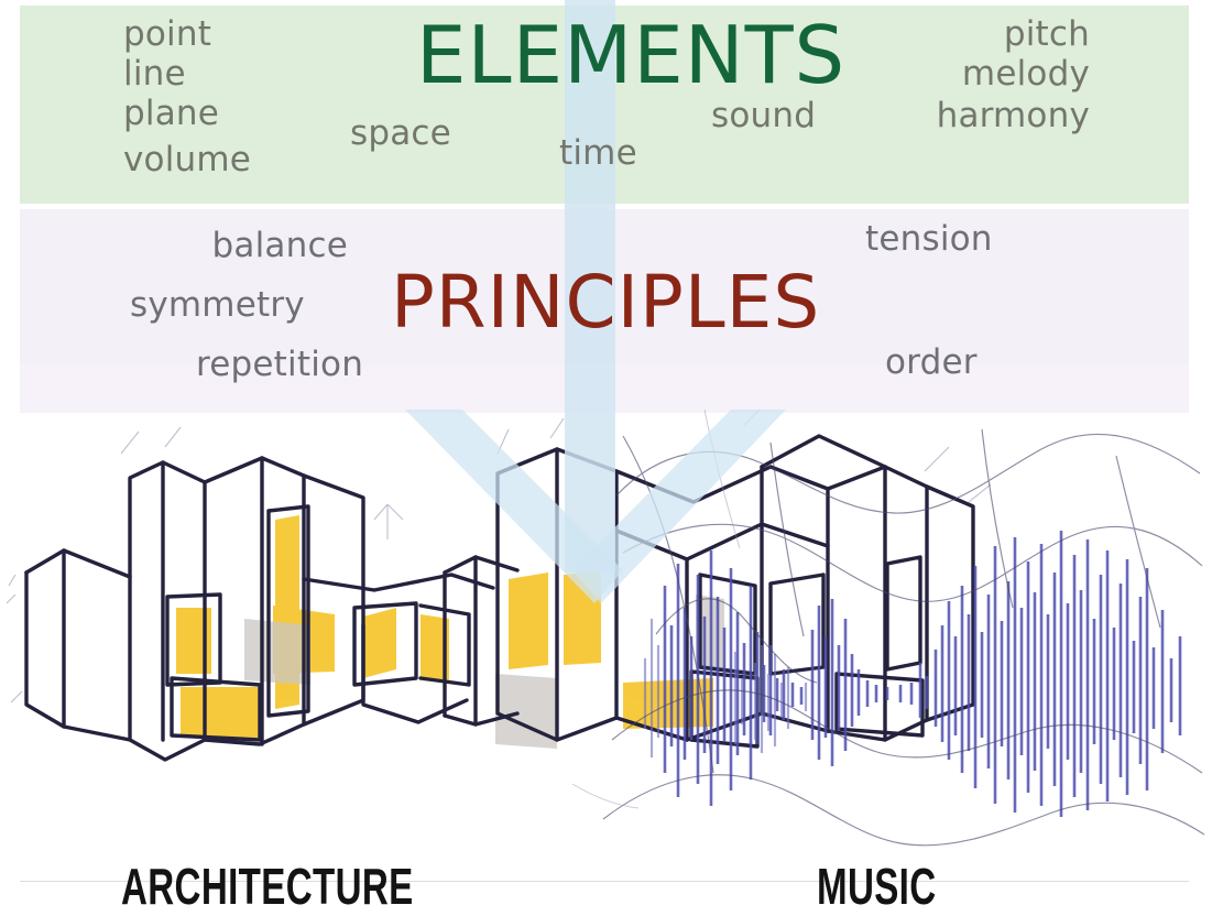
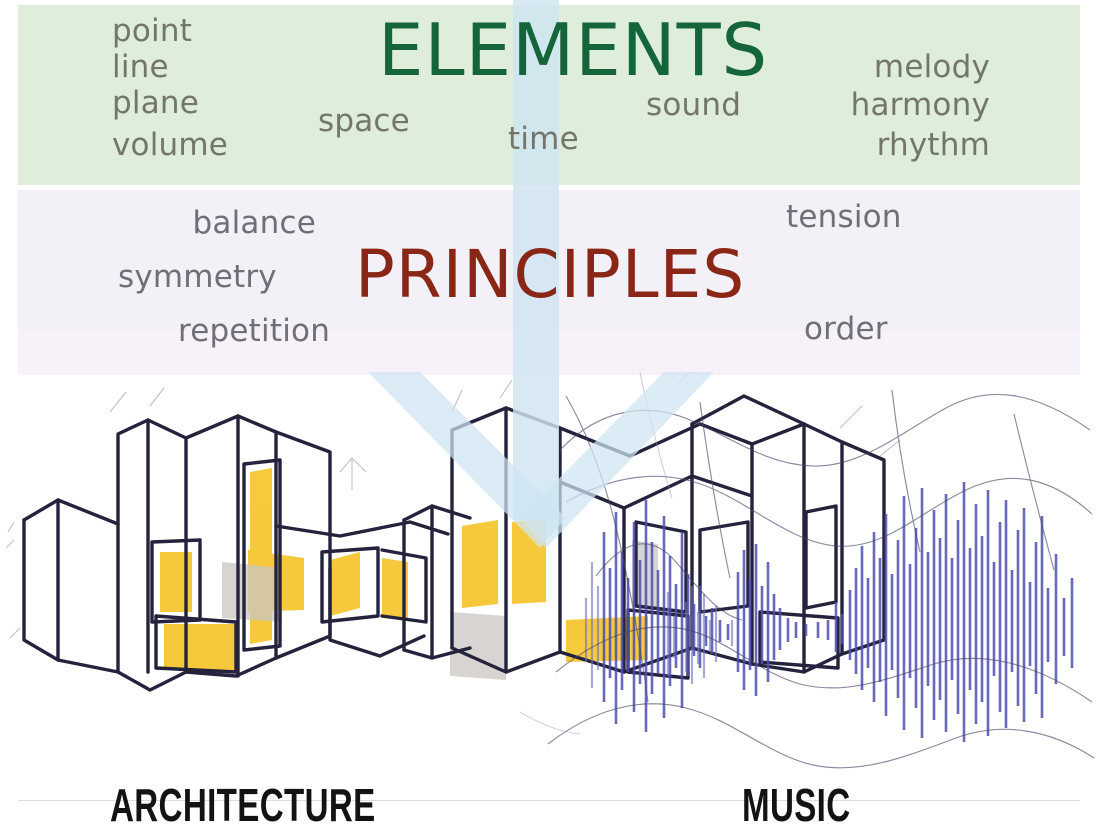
  ELEMENTS
  point
  line
  plane
  volume
  space
  time
  sound
- pitch
  melody
  harmony
+ rhythm
  PRINCIPLES
  balance
  symmetry
  repetition
  tension
  order
  ARCHITECTURE
  MUSIC
